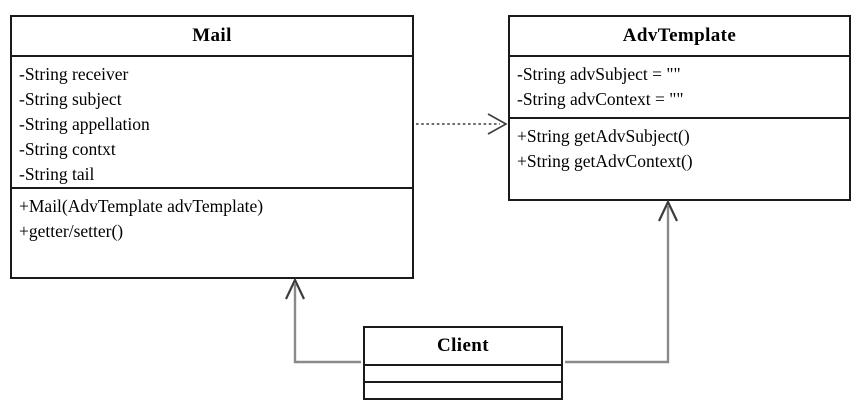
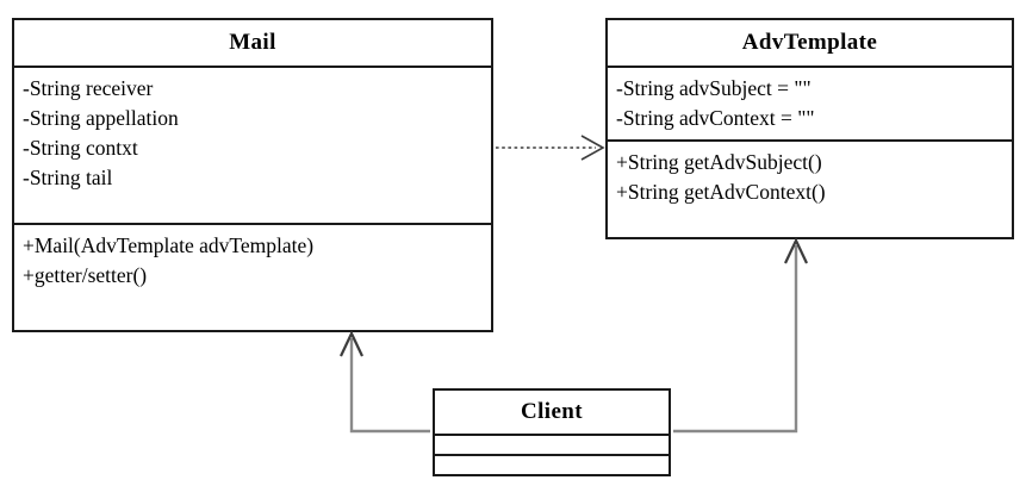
  Mail
  -String receiver
- -String subject
  -String appellation
  -String contxt
  -String tail
  +Mail(AdvTemplate advTemplate)
  +getter/setter()
  AdvTemplate
  -String advSubject = ""
  -String advContext = ""
  +String getAdvSubject()
  +String getAdvContext()
  Client
